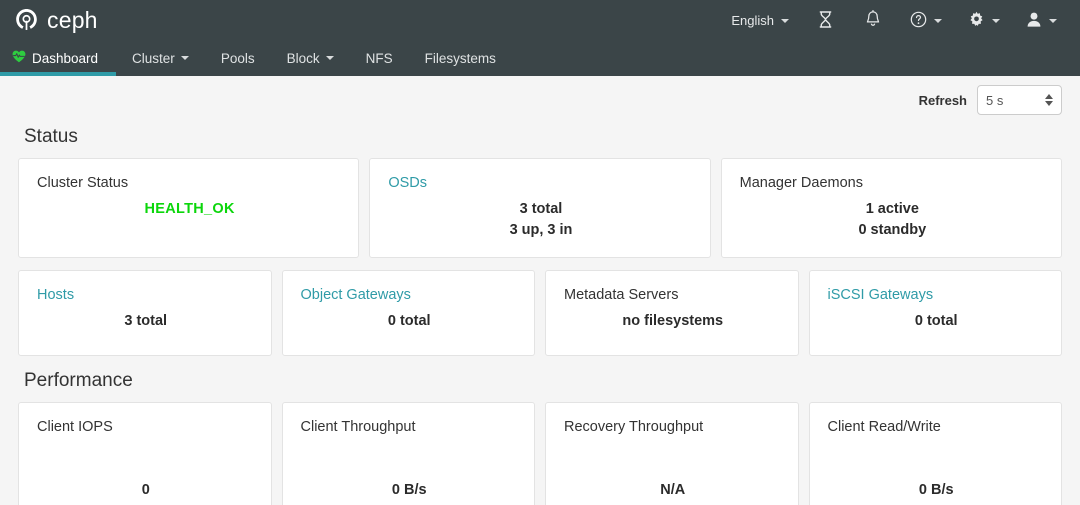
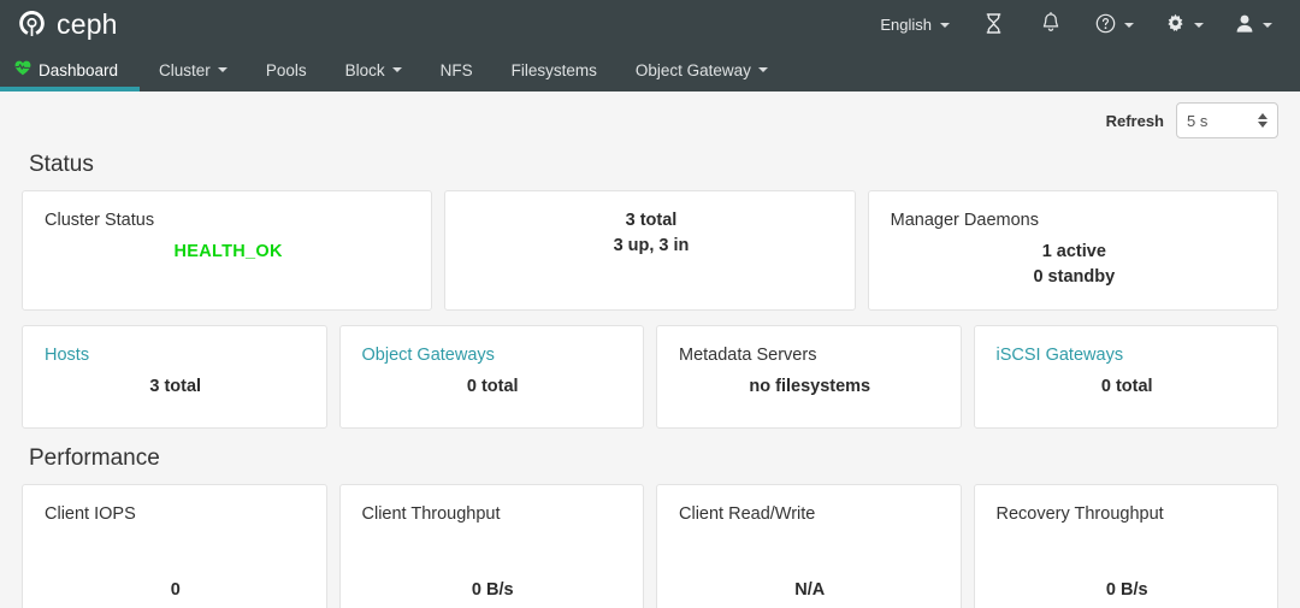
  ceph
  English
  Dashboard
  Cluster
  Pools
  Block
  NFS
  Filesystems
+ Object Gateway
  Refresh
  5 s
  Status
  Cluster Status
  HEALTH_OK
- OSDs
  3 total
  3 up, 3 in
  Manager Daemons
  1 active
  0 standby
  Hosts
  3 total
  Object Gateways
  0 total
  Metadata Servers
  no filesystems
  iSCSI Gateways
  0 total
  Performance
  Client IOPS
  0
  Client Throughput
  0 B/s
- Recovery Throughput
+ Client Read/Write
  N/A
- Client Read/Write
+ Recovery Throughput
  0 B/s
